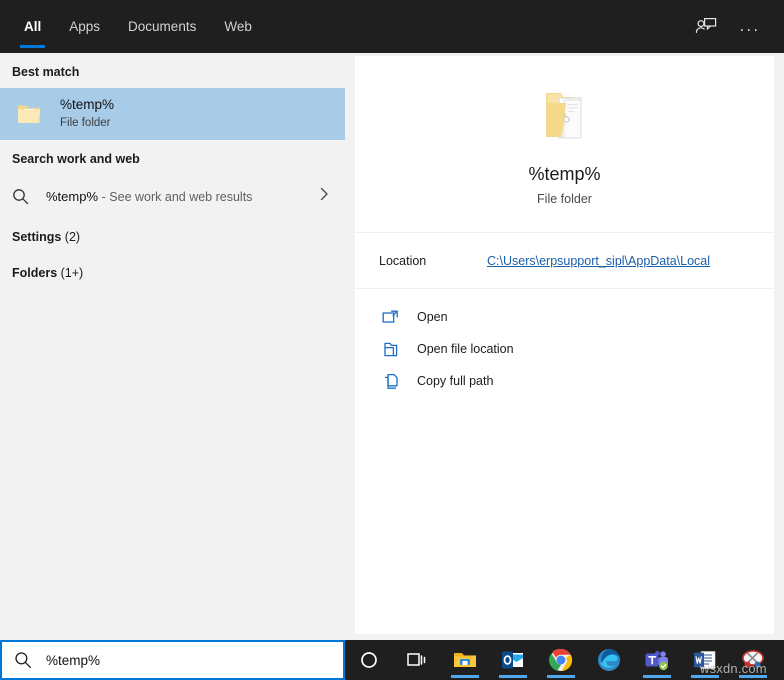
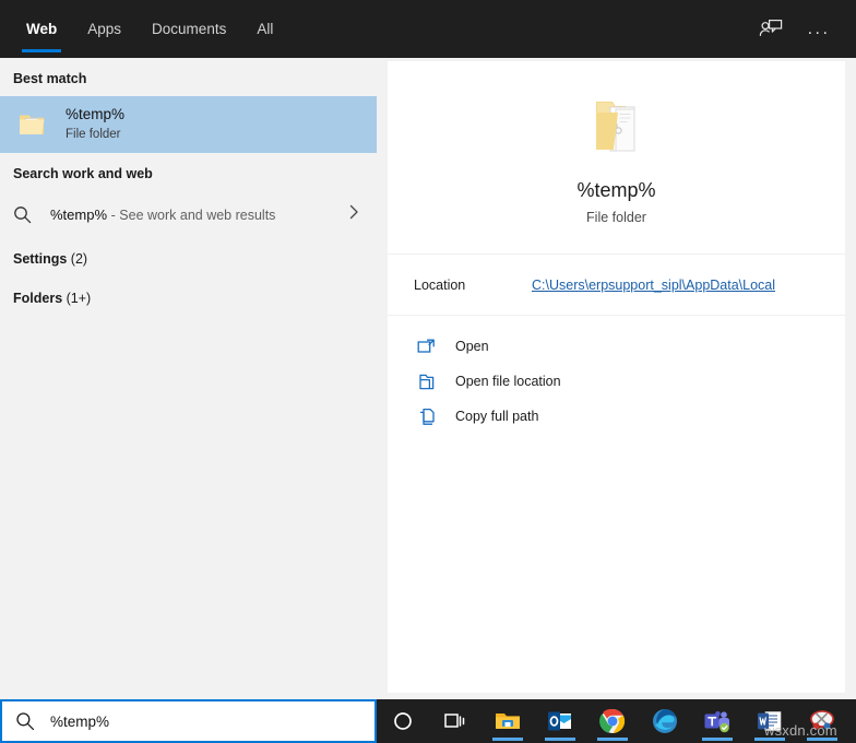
- All
+ Web
  Apps
  Documents
- Web
+ All
  ...
  Best match
  %temp%
  File folder
  Search work and web
  %temp% - See work and web results
  Settings (2)
  Folders (1+)
  %temp%
  File folder
  Location
  C:\Users\erpsupport_sipl\AppData\Local
  Open
  Open file location
  Copy full path
  %temp%
  wsxdn.com
